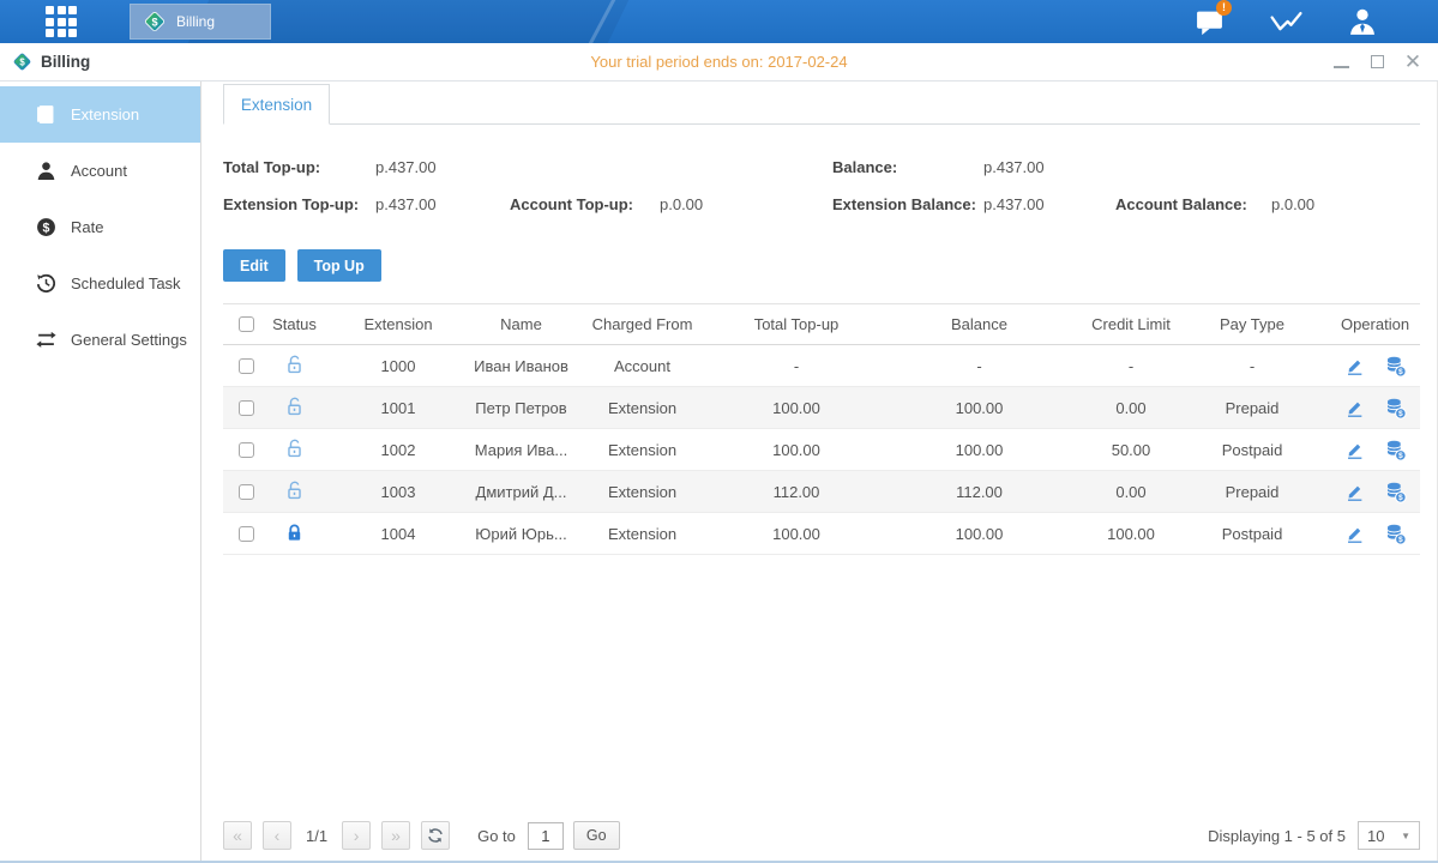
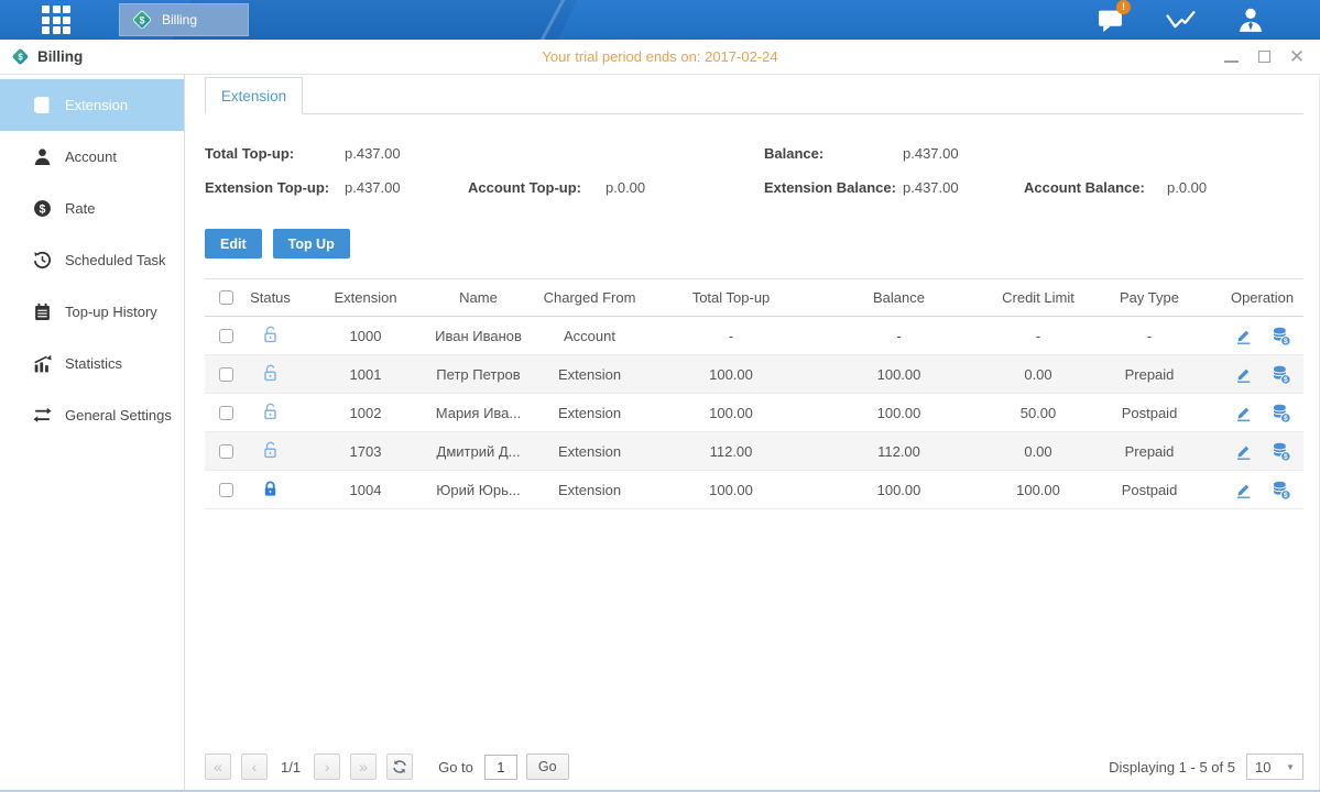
  $
  Billing
  !
  $
  Billing
  Your trial period ends on: 2017-02-24
  ✕
  Extension
  Account
  $
  Rate
  Scheduled Task
+ Top-up History
+ Statistics
  General Settings
  Extension
  Total Top-up:
  p.437.00
  Extension Top-up:
  p.437.00
  Account Top-up:
  p.0.00
  Balance:
  p.437.00
  Extension Balance:
  p.437.00
  Account Balance:
  p.0.00
  Edit
  Top Up
  Status
  Extension
  Name
  Charged From
  Total Top-up
  Balance
  Credit Limit
  Pay Type
  Operation
  1000
  Иван Иванов
  Account
  -
  -
  -
  -
  1001
  Петр Петров
  Extension
  100.00
  100.00
  0.00
  Prepaid
  1002
  Мария Ива...
  Extension
  100.00
  100.00
  50.00
  Postpaid
- 1003
+ 1703
  Дмитрий Д...
  Extension
  112.00
  112.00
  0.00
  Prepaid
  1004
  Юрий Юрь...
  Extension
  100.00
  100.00
  100.00
  Postpaid
  «
  ‹
  1/1
  ›
  »
  Go to
  1
  Go
  Displaying 1 - 5 of 5
  10
  ▼
